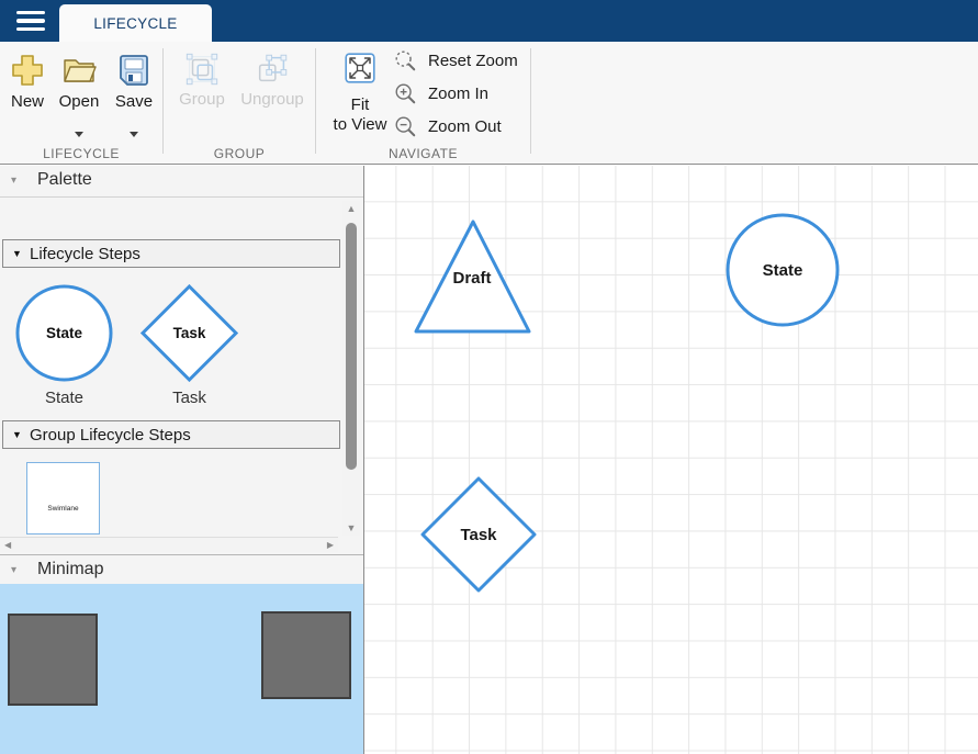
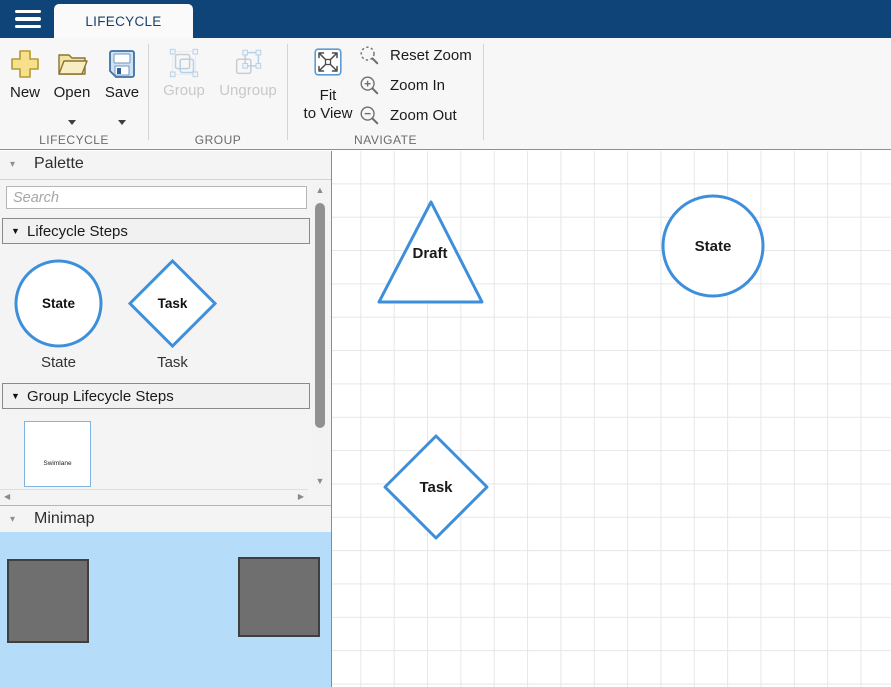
  New
  Open
  Save
  LIFECYCLE
  Group
  Ungroup
  GROUP
  Fit
  to View
  Reset Zoom
  Zoom In
  Zoom Out
  NAVIGATE
  ▾
  Palette
+ Search
  ▼
  Lifecycle Steps
  State
  Task
  State
  Task
  ▼
  Group Lifecycle Steps
  ▲
  ▼
  ◀
  ▶
  ▾
  Minimap
  Draft
  State
  Task
